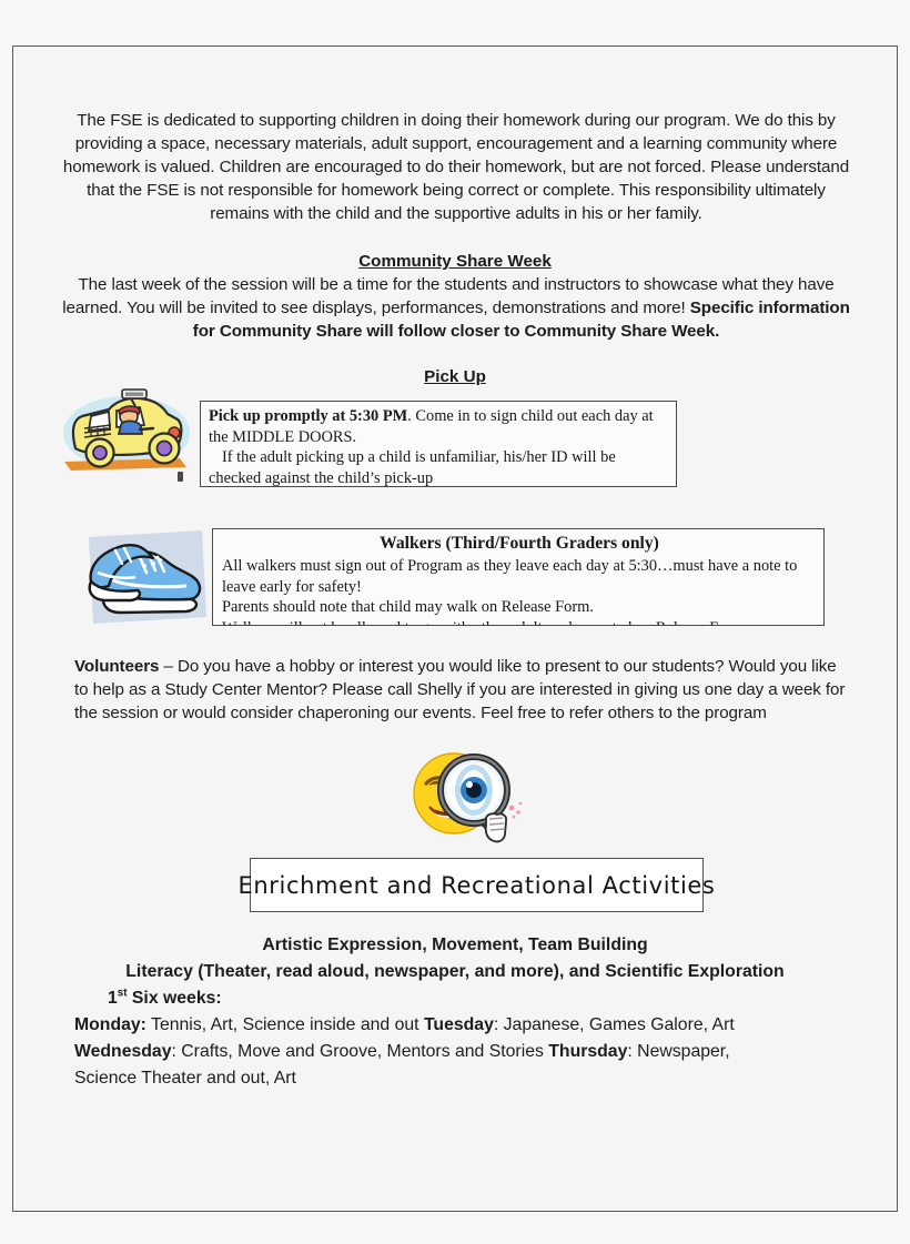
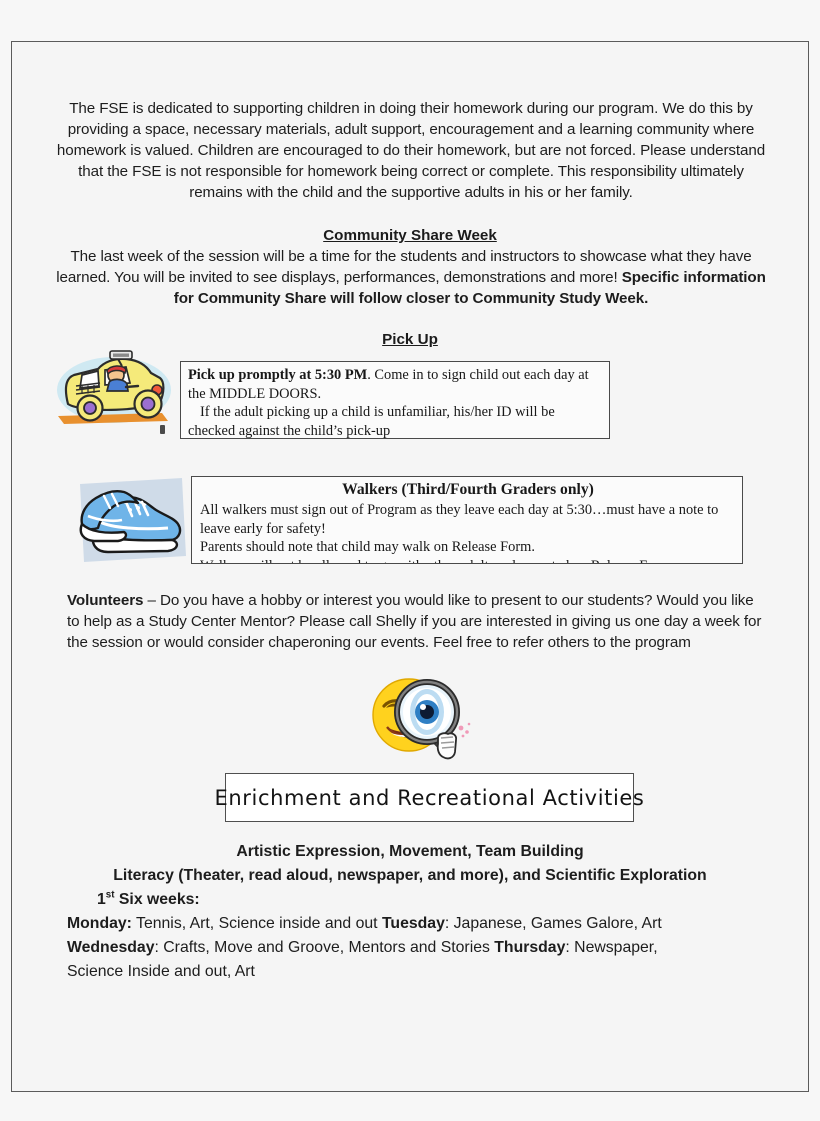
  The FSE is dedicated to supporting children in doing their homework during our program. We do this by providing a space, necessary materials, adult support, encouragement and a learning community where homework is valued. Children are encouraged to do their homework, but are not forced. Please understand that the FSE is not responsible for homework being correct or complete. This responsibility ultimately remains with the child and the supportive adults in his or her family.
  Community Share Week
- The last week of the session will be a time for the students and instructors to showcase what they have learned. You will be invited to see displays, performances, demonstrations and more! Specific information for Community Share will follow closer to Community Share Week.
+ The last week of the session will be a time for the students and instructors to showcase what they have learned. You will be invited to see displays, performances, demonstrations and more! Specific information for Community Share will follow closer to Community Study Week.
  Pick Up
  Pick up promptly at 5:30 PM. Come in to sign child out each day at the MIDDLE DOORS.
  If the adult picking up a child is unfamiliar, his/her ID will be checked against the child’s pick-up
  Walkers (Third/Fourth Graders only)
  All walkers must sign out of Program as they leave each day at 5:30…must have a note to
  leave early for safety!
  Parents should note that child may walk on Release Form.
  Volunteers – Do you have a hobby or interest you would like to present to our students? Would you like to help as a Study Center Mentor? Please call Shelly if you are interested in giving us one day a week for the session or would consider chaperoning our events. Feel free to refer others to the program
  Enrichment and Recreational Activities
  Artistic Expression, Movement, Team Building
  Literacy (Theater, read aloud, newspaper, and more), and Scientific Exploration
  1st Six weeks:
  Monday: Tennis, Art, Science inside and out Tuesday: Japanese, Games Galore, Art
  Wednesday: Crafts, Move and Groove, Mentors and Stories Thursday: Newspaper,
- Science Theater and out, Art
+ Science Inside and out, Art
